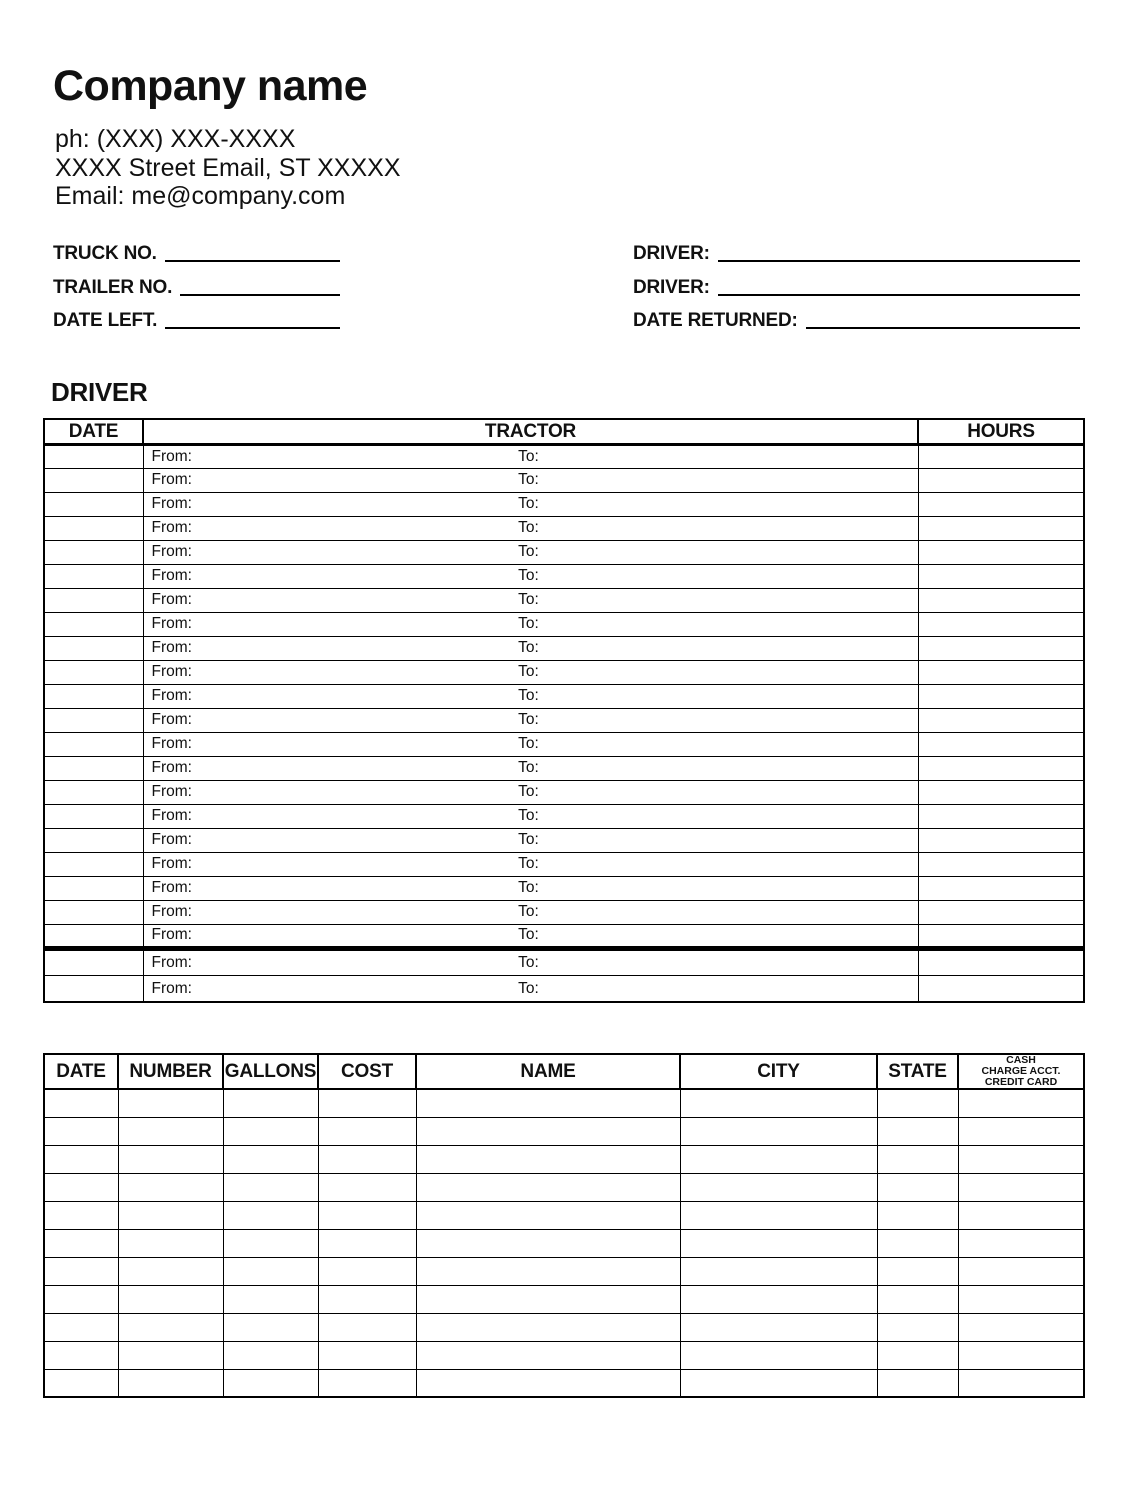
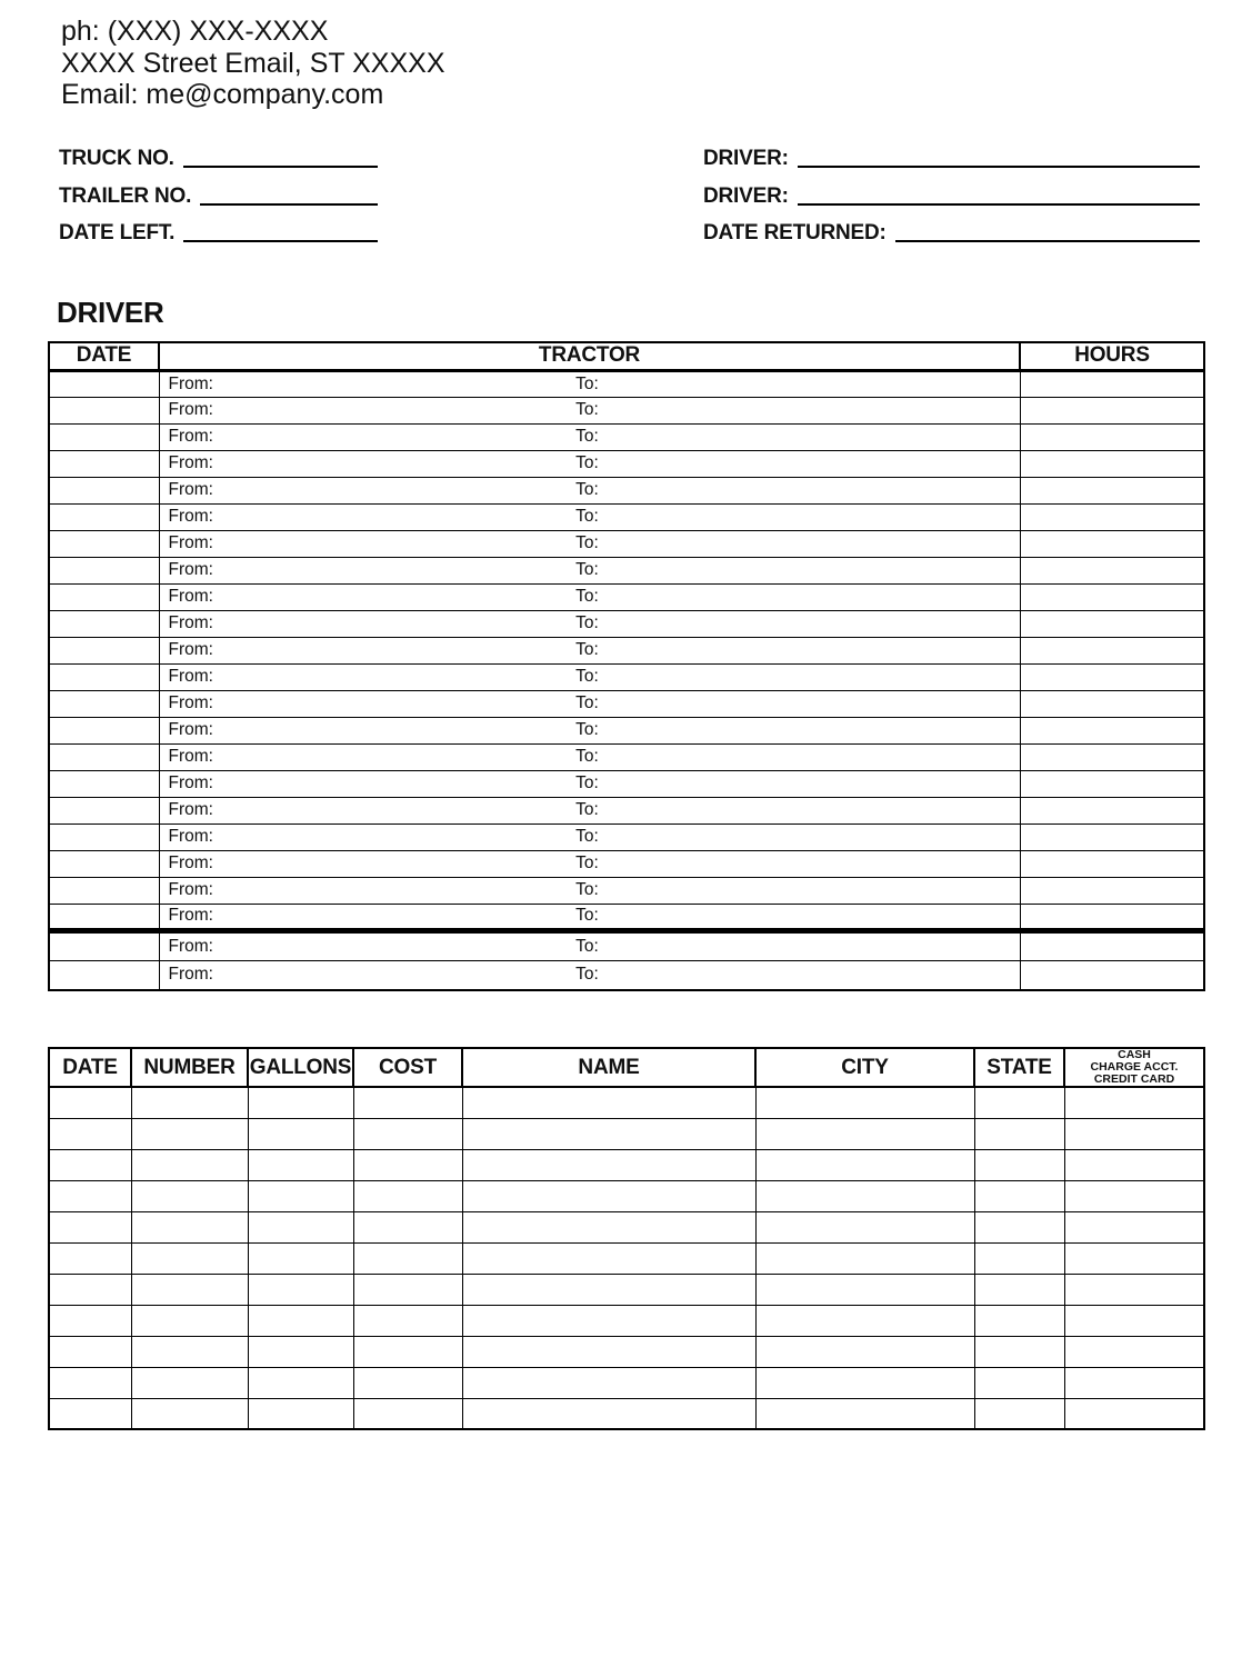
- Company name
  ph: (XXX) XXX-XXXX
  XXXX Street Email, ST XXXXX
  Email: me@company.com
  TRUCK NO.
  TRAILER NO.
  DATE LEFT.
  DRIVER:
  DRIVER:
  DATE RETURNED:
  DRIVER
  DATE	TRACTOR	HOURS
  	From: To:
  	From: To:
  	From: To:
  	From: To:
  	From: To:
  	From: To:
  	From: To:
  	From: To:
  	From: To:
  	From: To:
  	From: To:
  	From: To:
  	From: To:
  	From: To:
  	From: To:
  	From: To:
  	From: To:
  	From: To:
  	From: To:
  	From: To:
  	From: To:
  	From: To:
  	From: To:
  DATE	NUMBER	GALLONS	COST	NAME	CITY	STATE	CASH CHARGE ACCT. CREDIT CARD
